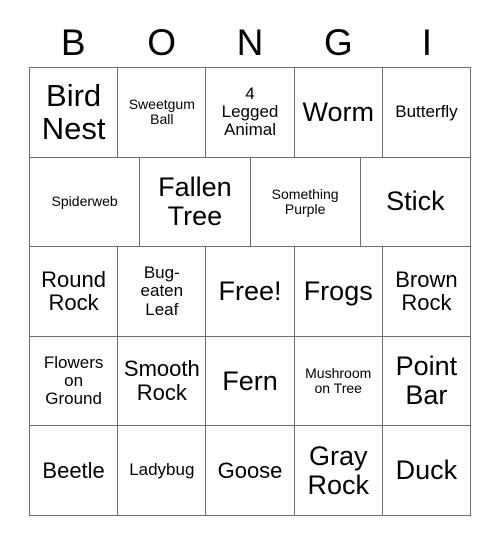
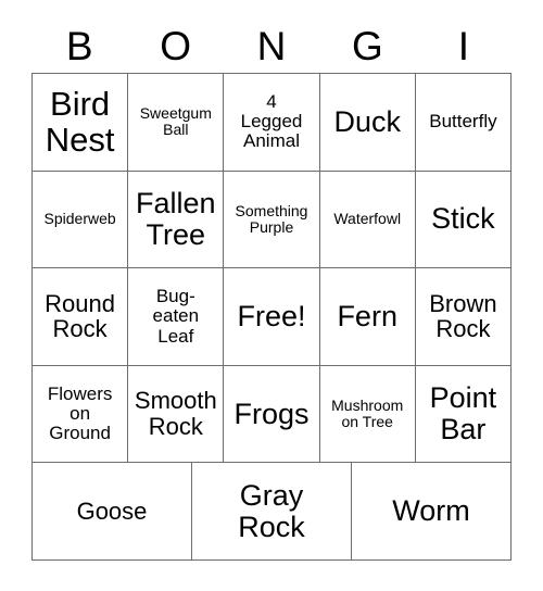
  B
  O
  N
  G
  I
  Bird
  Nest
  Sweetgum
  Ball
  4
  Legged
  Animal
- Worm
+ Duck
  Butterfly
  Spiderweb
  Fallen
  Tree
  Something
  Purple
+ Waterfowl
  Stick
  Round
  Rock
  Bug-
  eaten
  Leaf
  Free!
- Frogs
+ Fern
  Brown
  Rock
  Flowers
  on
  Ground
  Smooth
  Rock
- Fern
+ Frogs
  Mushroom
  on Tree
  Point
  Bar
- Beetle
- Ladybug
  Goose
  Gray
  Rock
- Duck
+ Worm
